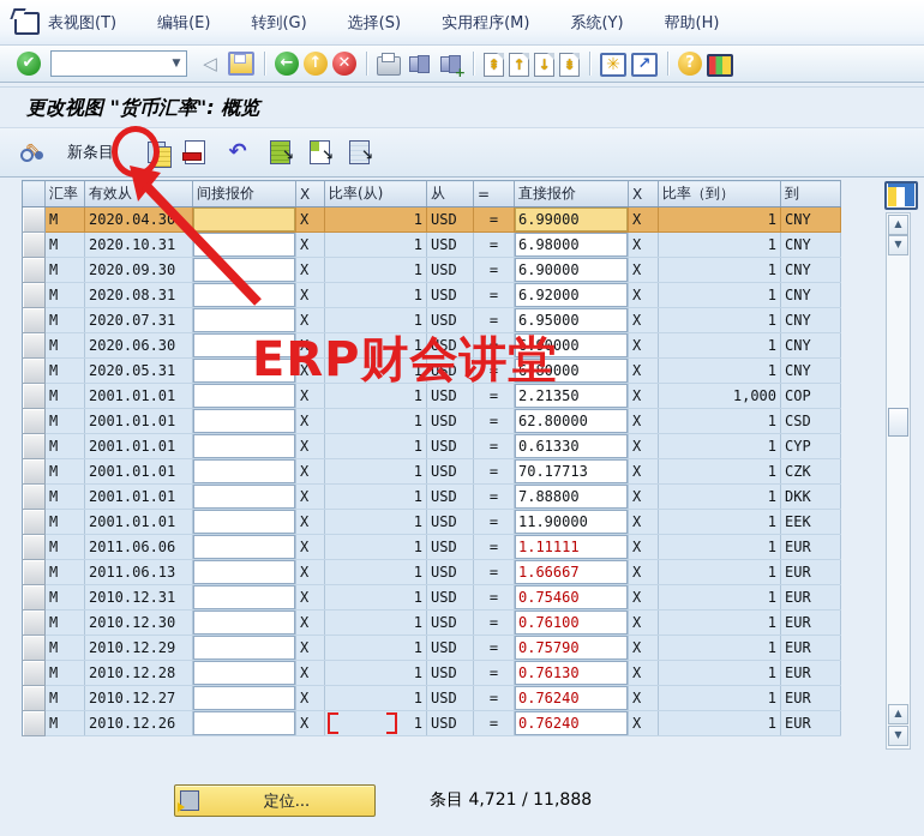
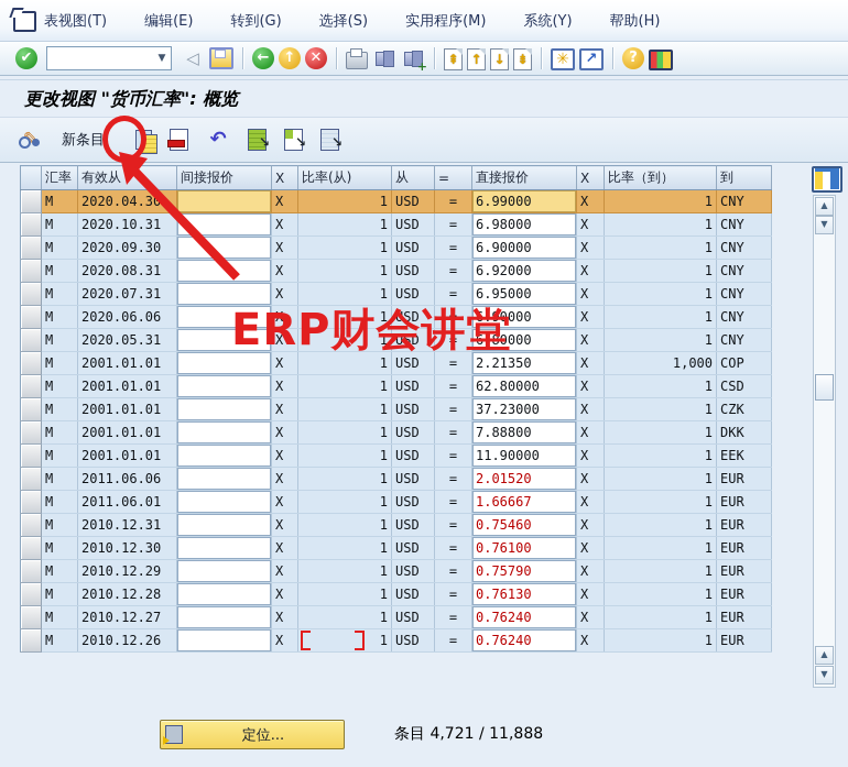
  表视图(T)
  编辑(E)
  转到(G)
  选择(S)
  实用程序(M)
  系统(Y)
  帮助(H)
  ▼
  更改视图 "货币汇率": 概览
  新条目
  	汇率	有效从	间接报价	X	比率(从)	从	=	直接报价	X	比率（到）	到
  	M	2020.04.30		X	1	USD	=	6.99000	X	1	CNY
  	M	2020.10.31		X	1	USD	=	6.98000	X	1	CNY
  	M	2020.09.30		X	1	USD	=	6.90000	X	1	CNY
  	M	2020.08.31		X	1	USD	=	6.92000	X	1	CNY
  	M	2020.07.31		X	1	USD	=	6.95000	X	1	CNY
- 	M	2020.06.30		X	1	USD	=	6.90000	X	1	CNY
+ 	M	2020.06.06		X	1	USD	=	6.90000	X	1	CNY
  	M	2020.05.31		X	1	USD	=	6.80000	X	1	CNY
  	M	2001.01.01		X	1	USD	=	2.21350	X	1,000	COP
  	M	2001.01.01		X	1	USD	=	62.80000	X	1	CSD
- 	M	2001.01.01		X	1	USD	=	0.61330	X	1	CYP
- 	M	2001.01.01		X	1	USD	=	70.17713	X	1	CZK
+ 	M	2001.01.01		X	1	USD	=	37.23000	X	1	CZK
  	M	2001.01.01		X	1	USD	=	7.88800	X	1	DKK
  	M	2001.01.01		X	1	USD	=	11.90000	X	1	EEK
- 	M	2011.06.06		X	1	USD	=	1.11111	X	1	EUR
+ 	M	2011.06.06		X	1	USD	=	2.01520	X	1	EUR
- 	M	2011.06.13		X	1	USD	=	1.66667	X	1	EUR
+ 	M	2011.06.01		X	1	USD	=	1.66667	X	1	EUR
  	M	2010.12.31		X	1	USD	=	0.75460	X	1	EUR
  	M	2010.12.30		X	1	USD	=	0.76100	X	1	EUR
  	M	2010.12.29		X	1	USD	=	0.75790	X	1	EUR
  	M	2010.12.28		X	1	USD	=	0.76130	X	1	EUR
  	M	2010.12.27		X	1	USD	=	0.76240	X	1	EUR
  	M	2010.12.26		X	1	USD	=	0.76240	X	1	EUR
  ▲
  ▼
  ▲
  ▼
  定位...
  条目 4,721 / 11,888
  ERP财会讲堂
